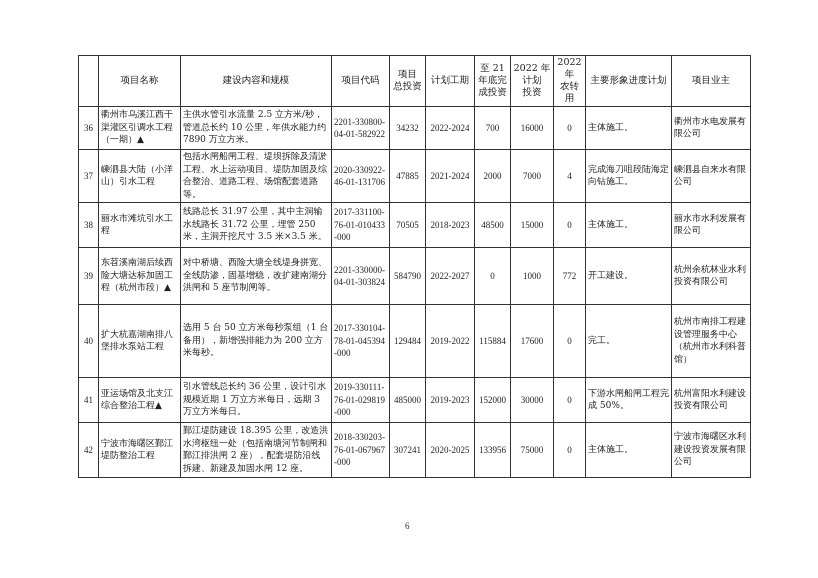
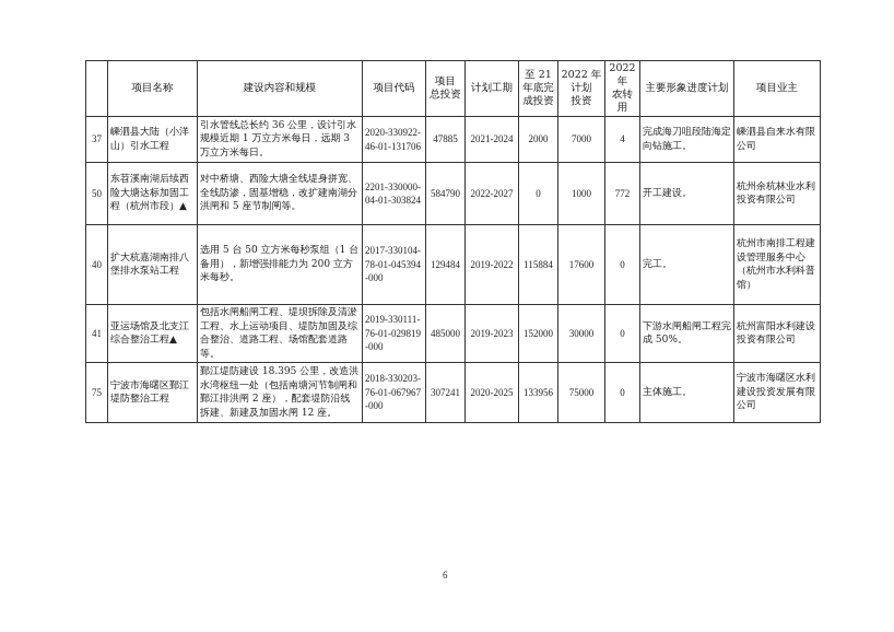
  	项目名称	建设内容和规模	项目代码	项目 总投资	计划工期	至 21 年底完 成投资	2022 年 计划 投资	2022 年 农转用	主要形象进度计划	项目业主
- 36	衢州市乌溪江西干渠灌区引调水工程（一期）▲	主供水管引水流量 2.5 立方米/秒，管道总长约 10 公里，年供水能力约 7890 万立方米。	2201-330800-04-01-582922	34232	2022-2024	700	16000	0	主体施工。	衢州市水电发展有限公司
- 37	嵊泗县大陆（小洋山）引水工程	包括水闸船闸工程、堤坝拆除及清淤工程、水上运动项目、堤防加固及综合整治、道路工程、场馆配套道路等。	2020-330922-46-01-131706	47885	2021-2024	2000	7000	4	完成海刀咀段陆海定向钻施工。	嵊泗县自来水有限公司
+ 37	嵊泗县大陆（小洋山）引水工程	引水管线总长约 36 公里，设计引水规模近期 1 万立方米每日，远期 3 万立方米每日。	2020-330922-46-01-131706	47885	2021-2024	2000	7000	4	完成海刀咀段陆海定向钻施工。	嵊泗县自来水有限公司
- 38	丽水市滩坑引水工程	线路总长 31.97 公里，其中主洞输水线路长 31.72 公里，埋管 250 米，主洞开挖尺寸 3.5 米×3.5 米。	2017-331100-76-01-010433-000	70505	2018-2023	48500	15000	0	主体施工。	丽水市水利发展有限公司
- 39	东苕溪南湖后续西险大塘达标加固工程（杭州市段）▲	对中桥塘、西险大塘全线堤身拼宽、全线防渗，固基增稳，改扩建南湖分洪闸和 5 座节制闸等。	2201-330000-04-01-303824	584790	2022-2027	0	1000	772	开工建设。	杭州余杭林业水利投资有限公司
+ 50	东苕溪南湖后续西险大塘达标加固工程（杭州市段）▲	对中桥塘、西险大塘全线堤身拼宽、全线防渗，固基增稳，改扩建南湖分洪闸和 5 座节制闸等。	2201-330000-04-01-303824	584790	2022-2027	0	1000	772	开工建设。	杭州余杭林业水利投资有限公司
  40	扩大杭嘉湖南排八堡排水泵站工程	选用 5 台 50 立方米每秒泵组（1 台备用），新增强排能力为 200 立方米每秒。	2017-330104-78-01-045394-000	129484	2019-2022	115884	17600	0	完工。	杭州市南排工程建设管理服务中心（杭州市水利科普馆）
- 41	亚运场馆及北支江综合整治工程▲	引水管线总长约 36 公里，设计引水规模近期 1 万立方米每日，远期 3 万立方米每日。	2019-330111-76-01-029819-000	485000	2019-2023	152000	30000	0	下游水闸船闸工程完成 50%。	杭州富阳水利建设投资有限公司
+ 41	亚运场馆及北支江综合整治工程▲	包括水闸船闸工程、堤坝拆除及清淤工程、水上运动项目、堤防加固及综合整治、道路工程、场馆配套道路等。	2019-330111-76-01-029819-000	485000	2019-2023	152000	30000	0	下游水闸船闸工程完成 50%。	杭州富阳水利建设投资有限公司
- 42	宁波市海曙区鄞江堤防整治工程	鄞江堤防建设 18.395 公里，改造洪水湾枢纽一处（包括南塘河节制闸和鄞江排洪闸 2 座），配套堤防沿线拆建、新建及加固水闸 12 座。	2018-330203-76-01-067967-000	307241	2020-2025	133956	75000	0	主体施工。	宁波市海曙区水利建设投资发展有限公司
+ 75	宁波市海曙区鄞江堤防整治工程	鄞江堤防建设 18.395 公里，改造洪水湾枢纽一处（包括南塘河节制闸和鄞江排洪闸 2 座），配套堤防沿线拆建、新建及加固水闸 12 座。	2018-330203-76-01-067967-000	307241	2020-2025	133956	75000	0	主体施工。	宁波市海曙区水利建设投资发展有限公司
  6
